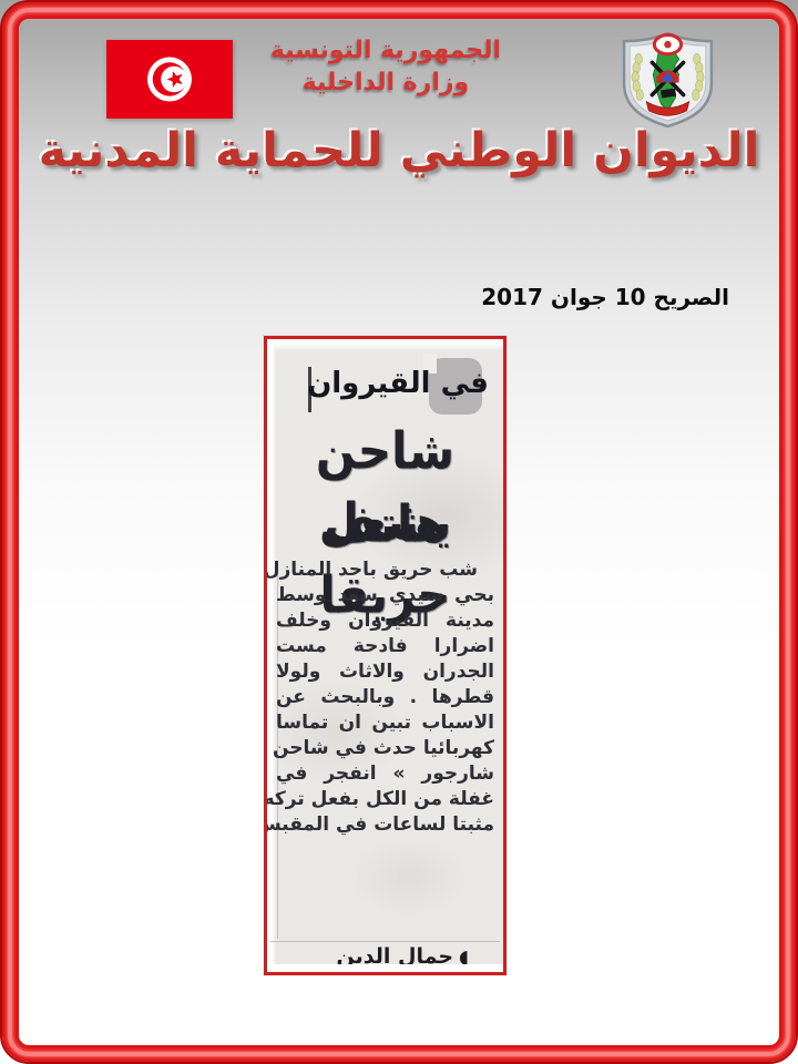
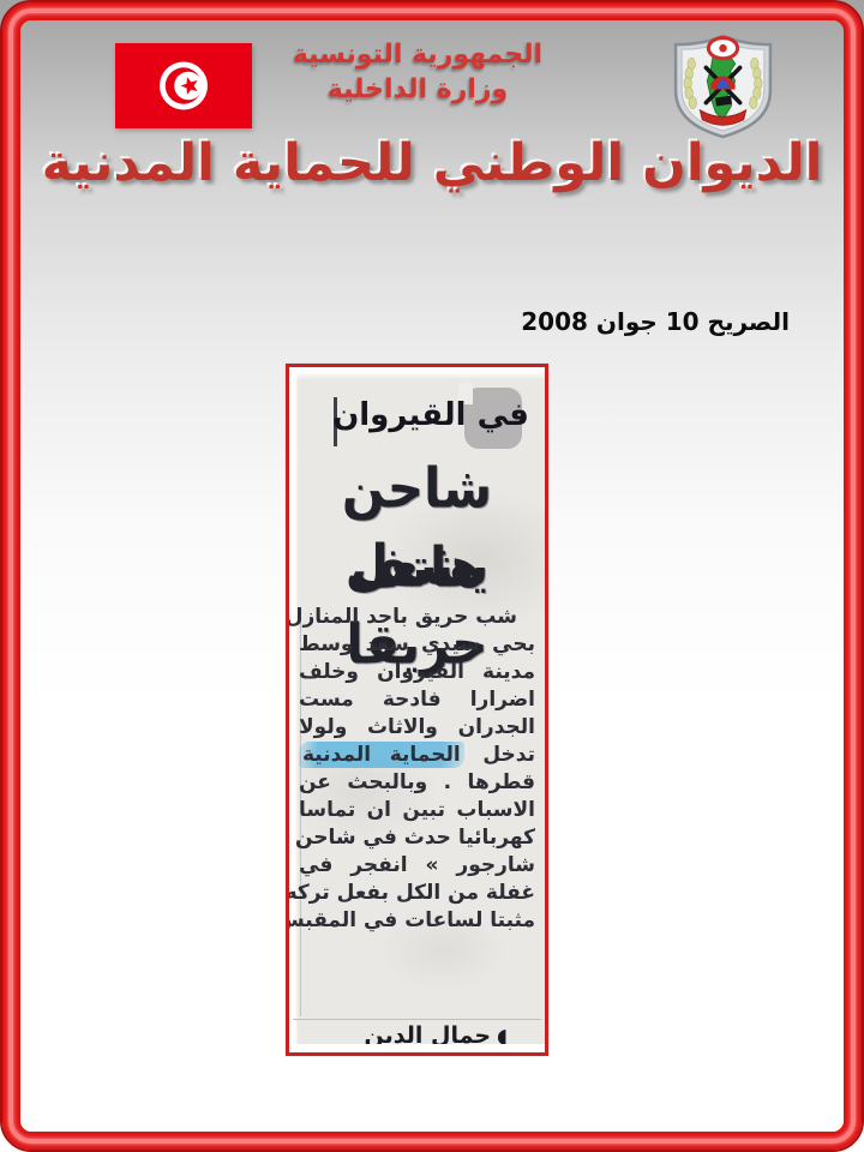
  الجمهورية التونسية
  وزارة الداخلية
  الديوان الوطني للحماية المدنية
- الصريح 10 جوان 2017
+ الصريح 10 جوان 2008
  في القيروان
  شاحن هاتف
  يشعل حريقا
  شب حريق باحد المنازل
  بحي سيدي سعد وسط
  مدينة القيروان وخلف
  اضرارا فادحة مست
  الجدران والاثاث ولولا
+ تدخل الحماية المدنية
  قطرها . وبالبحث عن
  الاسباب تبين ان تماسا
  كهربائيا حدث في شاحن
  شارجور » انفجر في
  غفلة من الكل بفعل تركه
  مثبتا لساعات في المقبس
